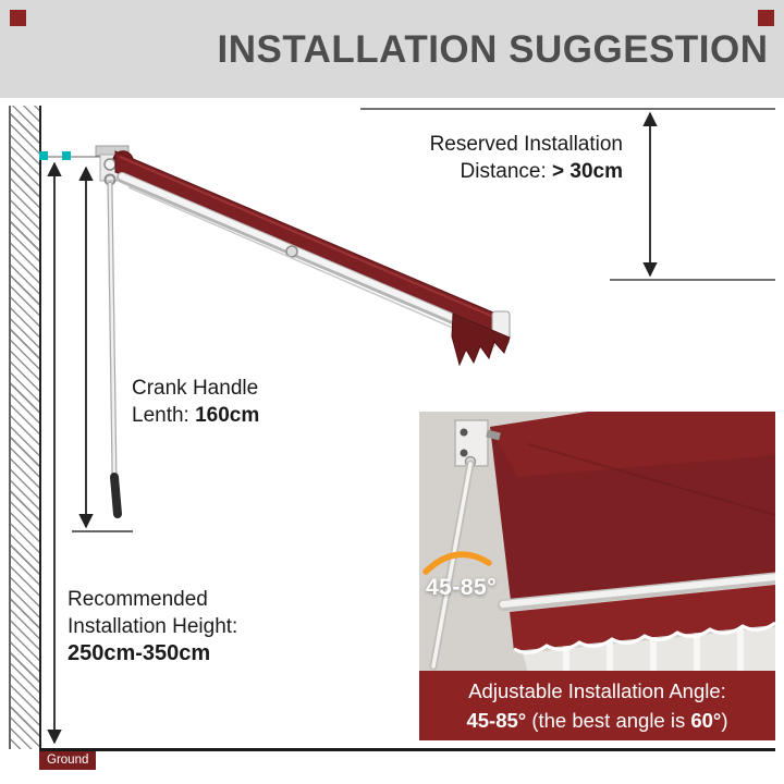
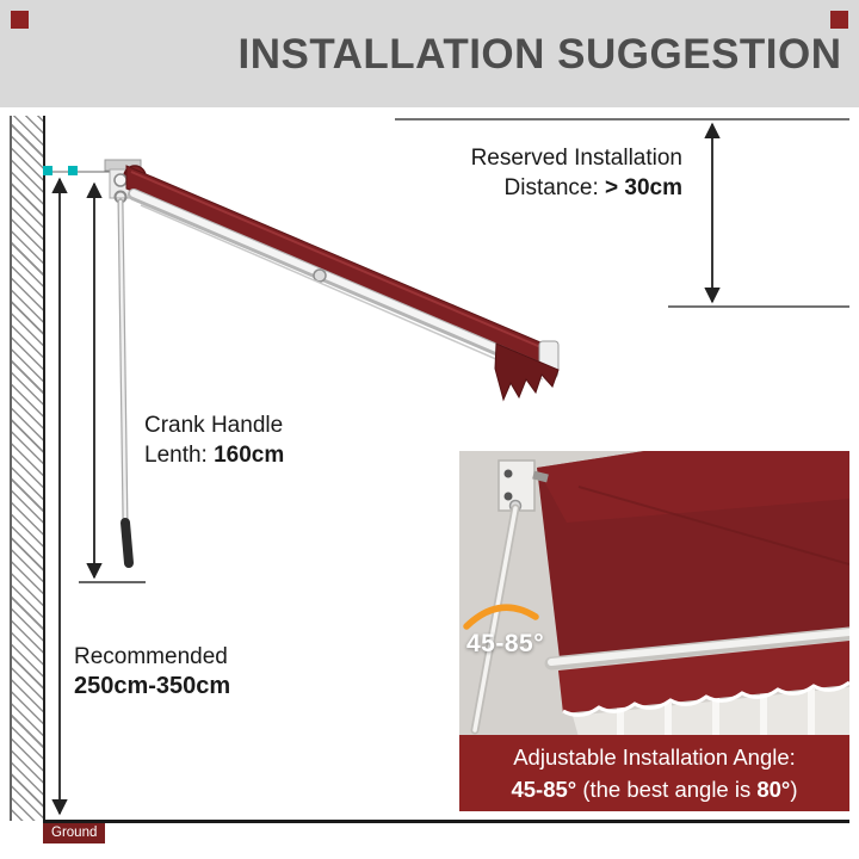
  INSTALLATION SUGGESTION
  Reserved Installation
  Distance: > 30cm
  Crank Handle
  Lenth: 160cm
  Recommended
- Installation Height:
  250cm-350cm
  Ground
  45-85°
  Adjustable Installation Angle:
- 45-85° (the best angle is 60°)
+ 45-85° (the best angle is 80°)
